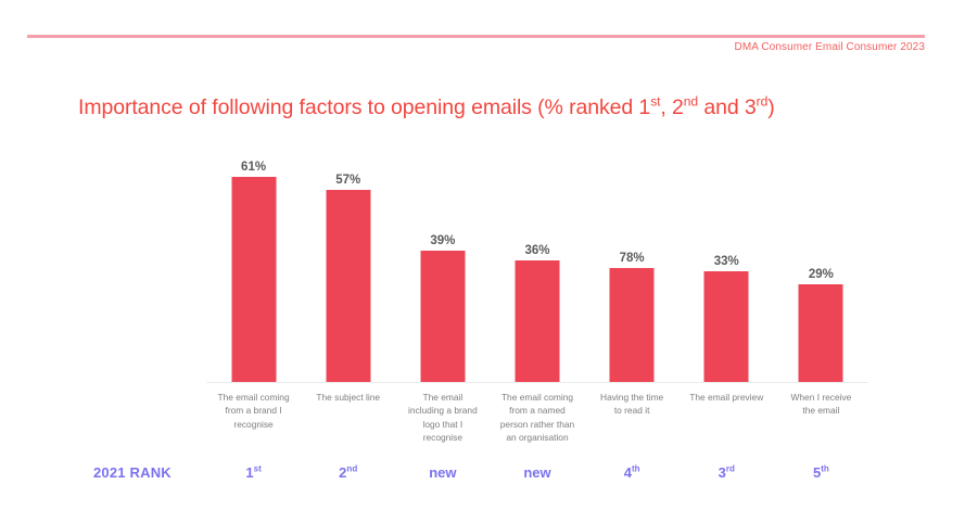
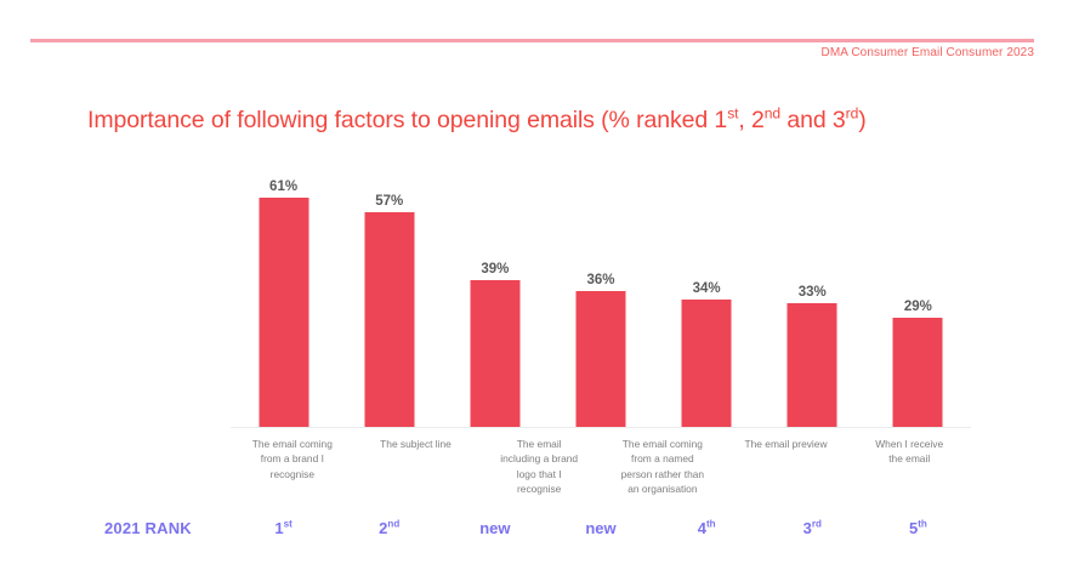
  DMA Consumer Email Consumer 2023
  Importance of following factors to opening emails (% ranked 1st, 2nd and 3rd)
  61%
  57%
  39%
  36%
- 78%
+ 34%
  33%
  29%
  The email coming
  from a brand I
  recognise
  The subject line
  The email
  including a brand
  logo that I
  recognise
  The email coming
  from a named
  person rather than
  an organisation
- Having the time
- to read it
  The email preview
  When I receive
  the email
  2021 RANK
  1st
  2nd
  new
  new
  4th
  3rd
  5th
